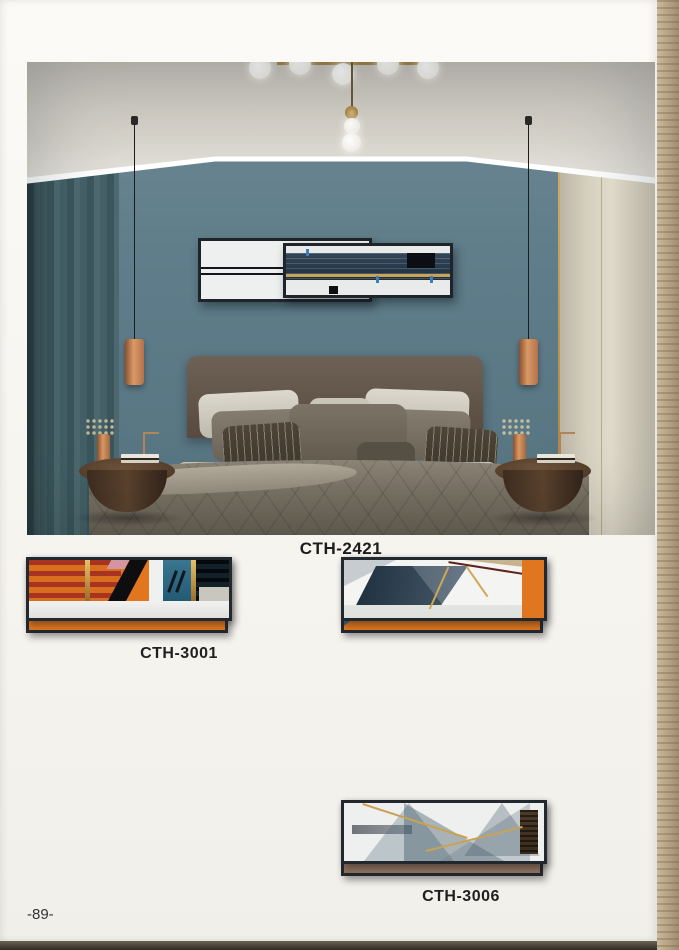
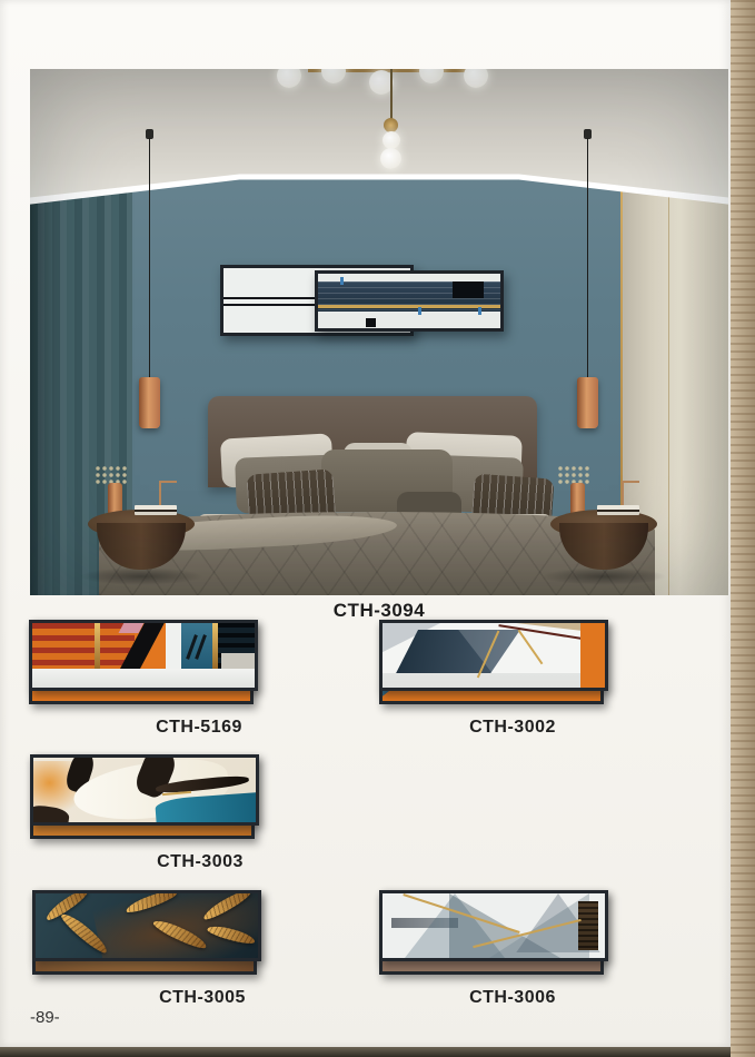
- CTH-2421
+ CTH-3094
- CTH-3001
+ CTH-5169
+ CTH-3002
+ CTH-3003
+ CTH-3005
  CTH-3006
  -89-
